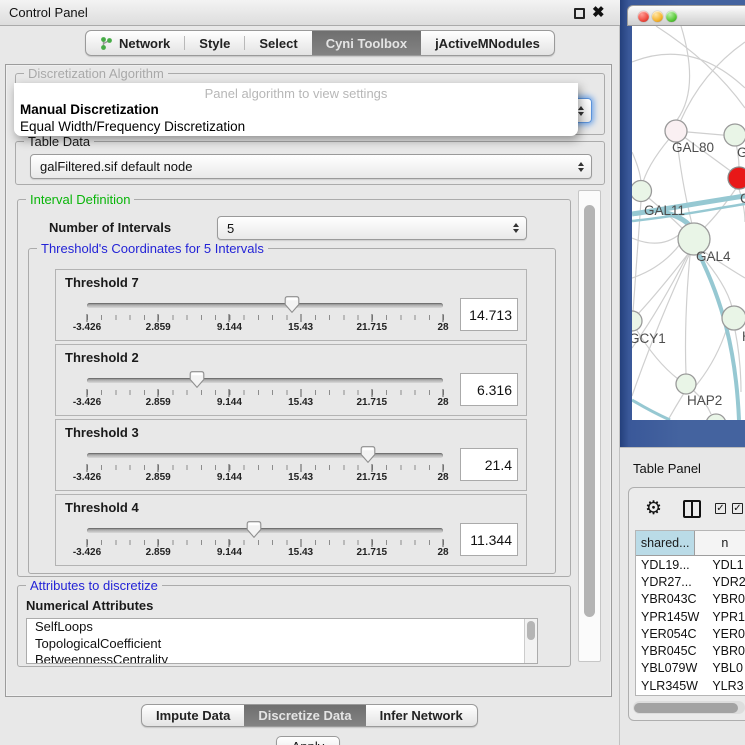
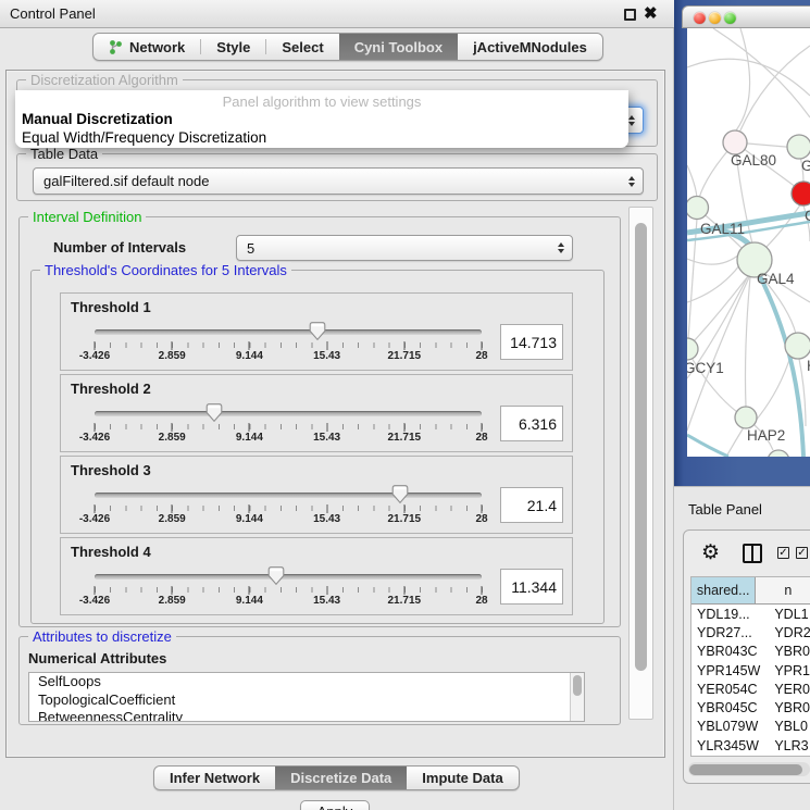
  Control Panel
  ✖
  Network
  Style
  Select
  Cyni Toolbox
  jActiveMNodules
  Discretization Algorithm
  Table Data
  galFiltered.sif default node
  Interval Definition
  Number of Intervals
  5
  Threshold's Coordinates for 5 Intervals
- Threshold 7
+ Threshold 1
  -3.426
  2.859
  9.144
  15.43
  21.715
  28
  14.713
  Threshold 2
  -3.426
  2.859
  9.144
  15.43
  21.715
  28
  6.316
  Threshold 3
  -3.426
  2.859
  9.144
  15.43
  21.715
  28
  21.4
  Threshold 4
  -3.426
  2.859
  9.144
  15.43
  21.715
  28
  11.344
  Attributes to discretize
  Numerical Attributes
  SelfLoops
  TopologicalCoefficient
  BetweennessCentrality
  Panel algorithm to view settings
  Manual Discretization
  Equal Width/Frequency Discretization
- Impute Data
+ Infer Network
  Discretize Data
- Infer Network
+ Impute Data
  GAL80
  GAL11
  GAL4
  GCY1
  HAP2
  Table Panel
  ⚙
  ✓
  ✓
  shared...
  n
  YDL19...
  YDL1
  YDR27...
  YDR2
  YBR043C
  YBR0
  YPR145W
  YPR1
  YER054C
  YER0
  YBR045C
  YBR0
  YBL079W
  YBL0
  YLR345W
  YLR3
